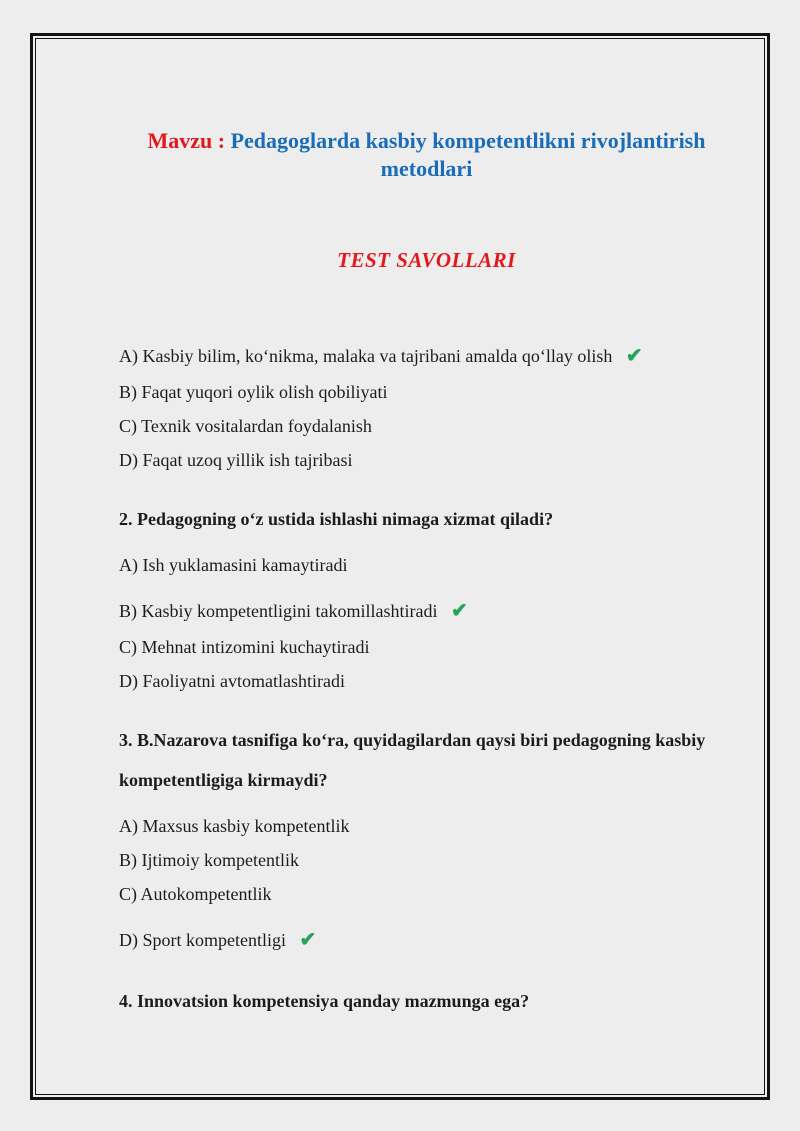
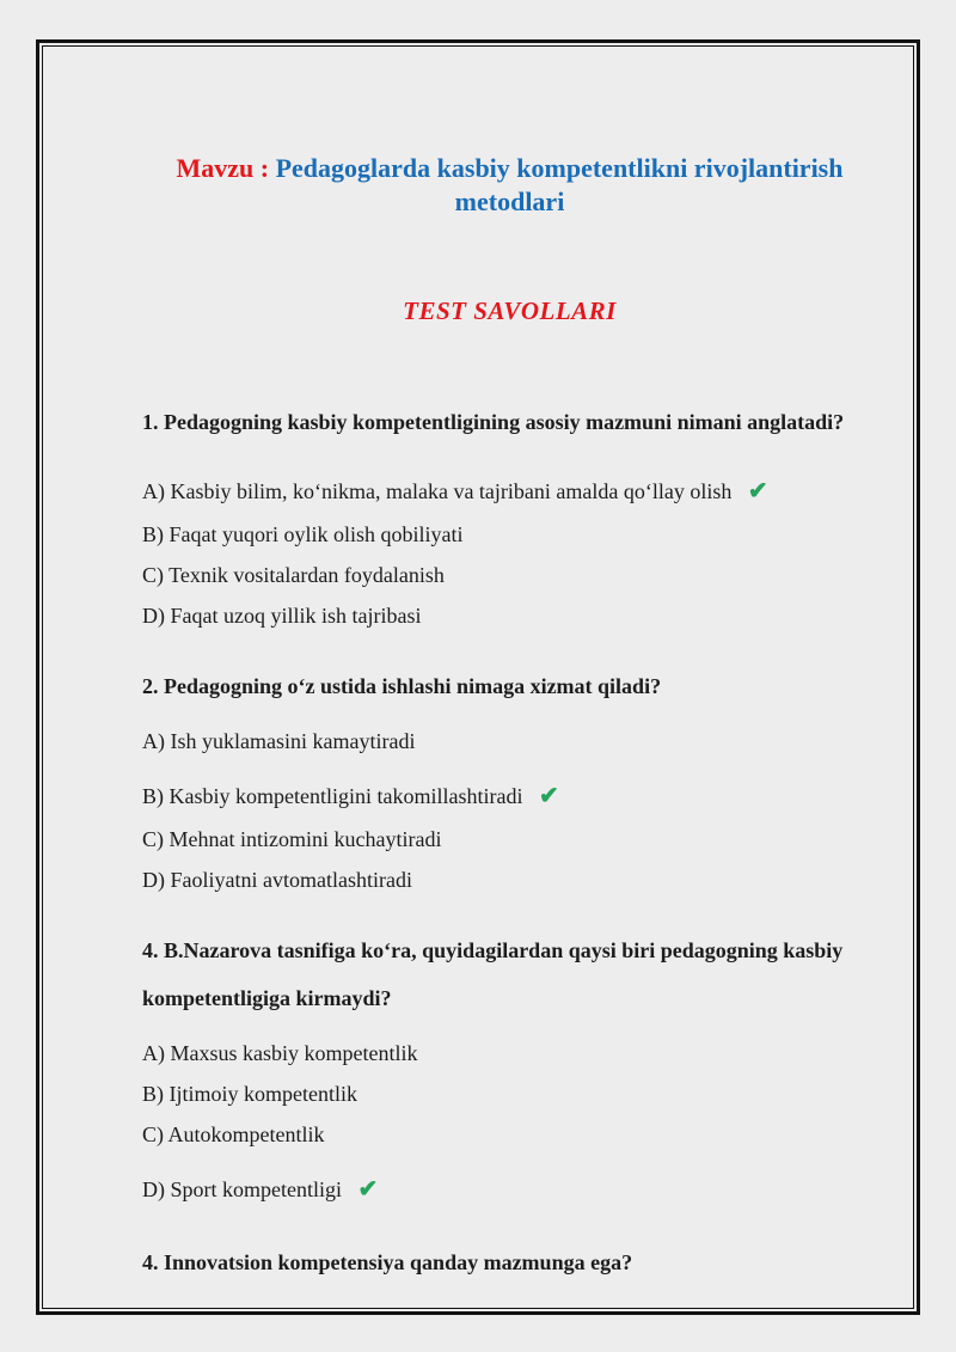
  Mavzu : Pedagoglarda kasbiy kompetentlikni rivojlantirish metodlari
  TEST SAVOLLARI
+ 1. Pedagogning kasbiy kompetentligining asosiy mazmuni nimani anglatadi?
  A) Kasbiy bilim, koʻnikma, malaka va tajribani amalda qoʻllay olish ✔
  B) Faqat yuqori oylik olish qobiliyati
  C) Texnik vositalardan foydalanish
  D) Faqat uzoq yillik ish tajribasi
  2. Pedagogning oʻz ustida ishlashi nimaga xizmat qiladi?
  A) Ish yuklamasini kamaytiradi
  B) Kasbiy kompetentligini takomillashtiradi ✔
  C) Mehnat intizomini kuchaytiradi
  D) Faoliyatni avtomatlashtiradi
- 3. B.Nazarova tasnifiga koʻra, quyidagilardan qaysi biri pedagogning kasbiy kompetentligiga kirmaydi?
+ 4. B.Nazarova tasnifiga koʻra, quyidagilardan qaysi biri pedagogning kasbiy kompetentligiga kirmaydi?
  A) Maxsus kasbiy kompetentlik
  B) Ijtimoiy kompetentlik
  C) Autokompetentlik
  D) Sport kompetentligi ✔
  4. Innovatsion kompetensiya qanday mazmunga ega?
